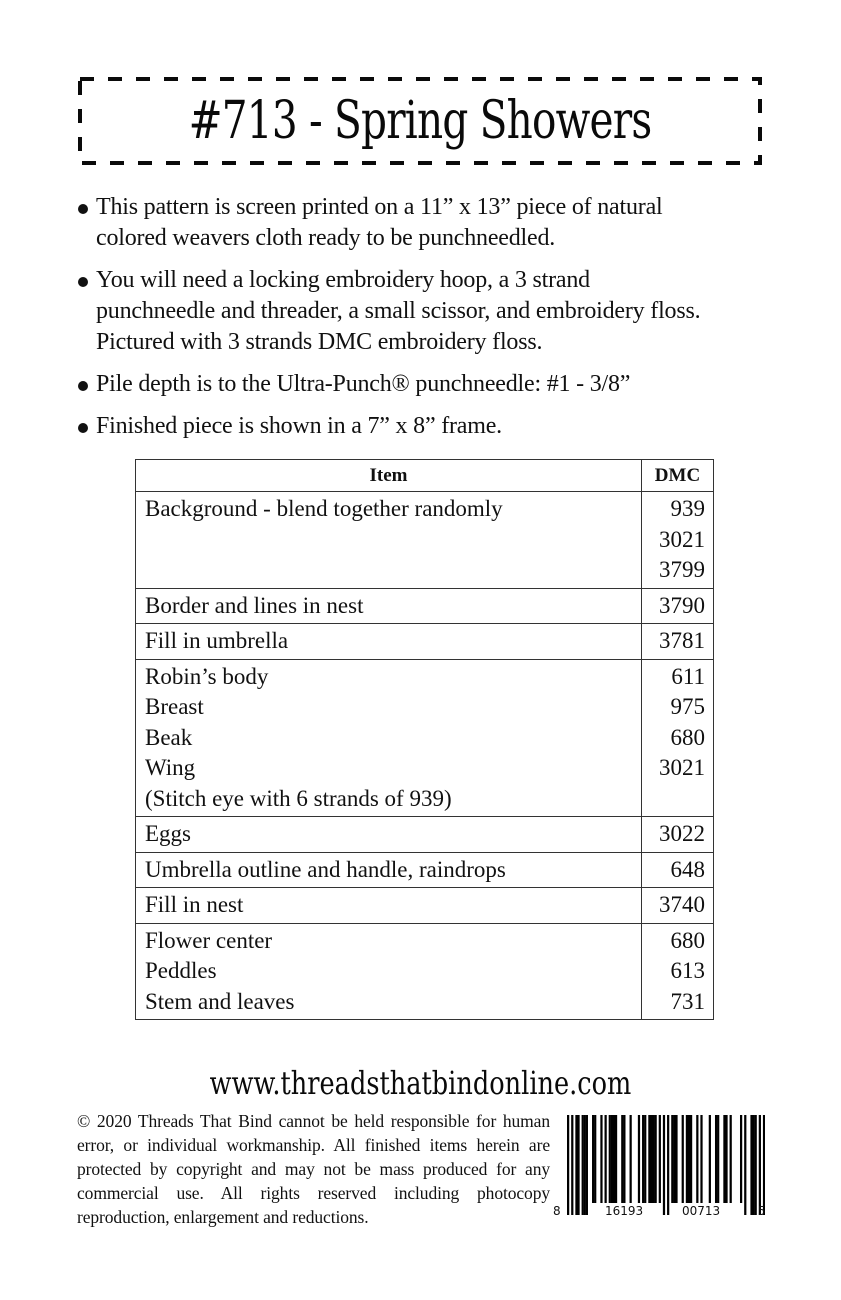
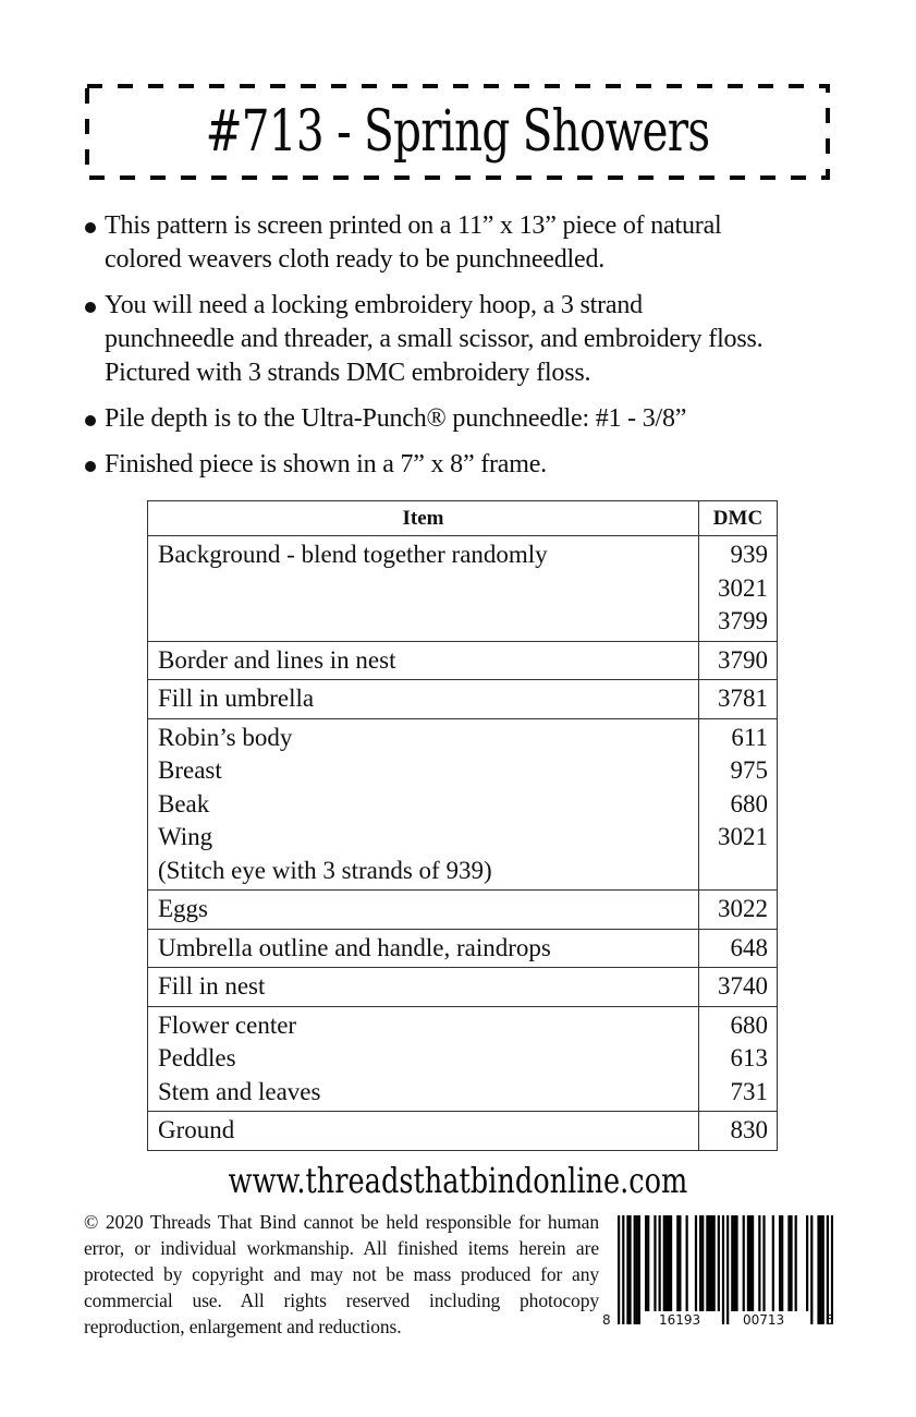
  #713 - Spring Showers
  This pattern is screen printed on a 11” x 13” piece of natural
  colored weavers cloth ready to be punchneedled.
  You will need a locking embroidery hoop, a 3 strand
  punchneedle and threader, a small scissor, and embroidery floss.
  Pictured with 3 strands DMC embroidery floss.
  Pile depth is to the Ultra-Punch® punchneedle: #1 - 3/8”
  Finished piece is shown in a 7” x 8” frame.
  Item	DMC
  Background - blend together randomly	93930213799
  Border and lines in nest	3790
  Fill in umbrella	3781
- Robin’s bodyBreastBeakWing(Stitch eye with 6 strands of 939)	6119756803021
+ Robin’s bodyBreastBeakWing(Stitch eye with 3 strands of 939)	6119756803021
  Eggs	3022
  Umbrella outline and handle, raindrops	648
  Fill in nest	3740
  Flower centerPeddlesStem and leaves	680613731
+ Ground	830
  www.threadsthatbindonline.com
  © 2020 Threads That Bind cannot be held responsible for human error, or individual workmanship. All finished items herein are protected by copyright and may not be mass produced for any commercial use. All rights reserved including photocopy reproduction, enlargement and reductions.
  8
  16193
  00713
  5
